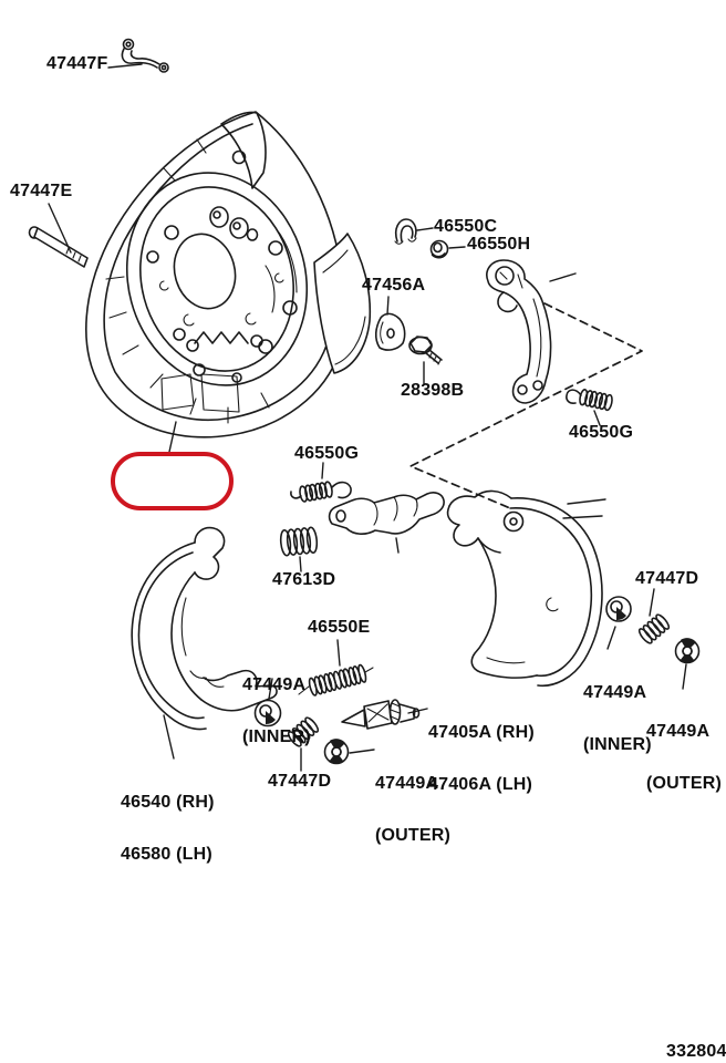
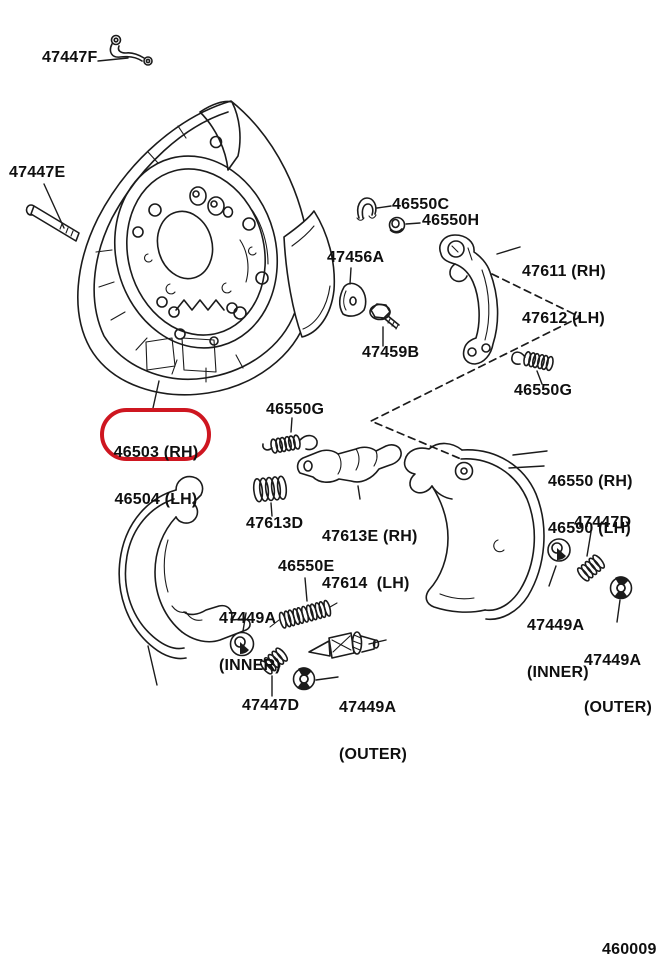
  47447F
  47447E
  46550C
  46550H
+ 47611 (RH)
+ 47612 (LH)
  47456A
- 28398B
+ 47459B
  46550G
  46550G
+ 46503 (RH)
+ 46504 (LH)
+ 46550 (RH)
+ 46590 (LH)
+ 47613E (RH)
+ 47614 (LH)
  47613D
  47447D
  46550E
  47449A
  (INNER)
  47449A
  (INNER)
- 47405A (RH)
- 47406A (LH)
  47449A
  (OUTER)
  47449A
  (OUTER)
- 46540 (RH)
- 46580 (LH)
  47447D
- 332804
+ 460009
